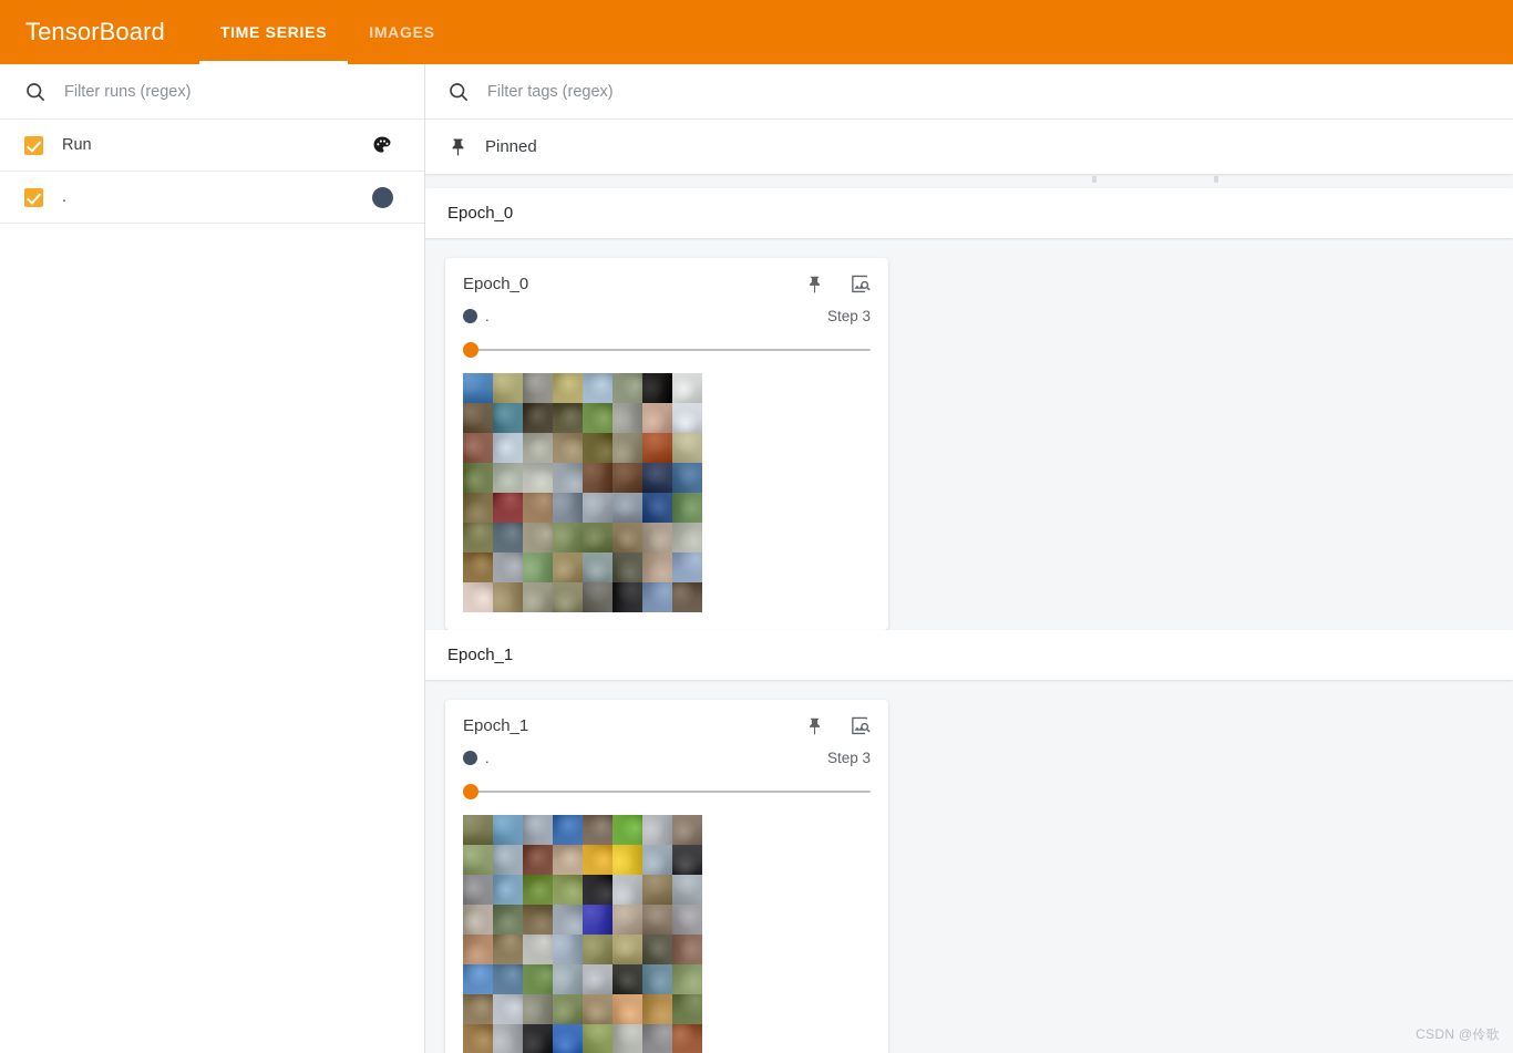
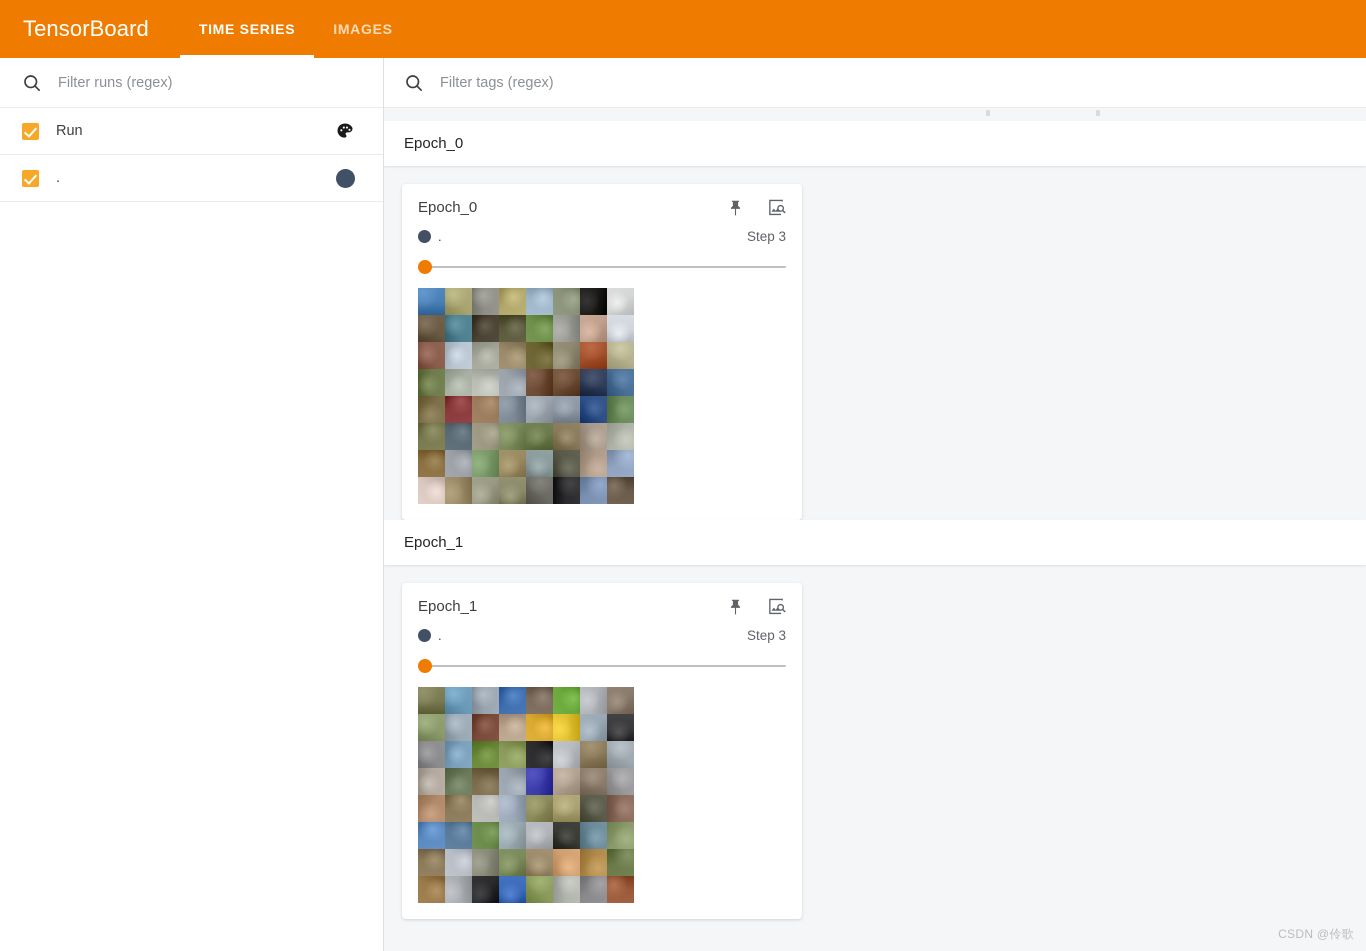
  TensorBoard
  TIME SERIES
  IMAGES
  Filter runs (regex)
  Run
  .
  Filter tags (regex)
- Pinned
  Epoch_0
  Epoch_0
  .
  Step 3
  Epoch_1
  Epoch_1
  .
  Step 3
  CSDN @伶歌
